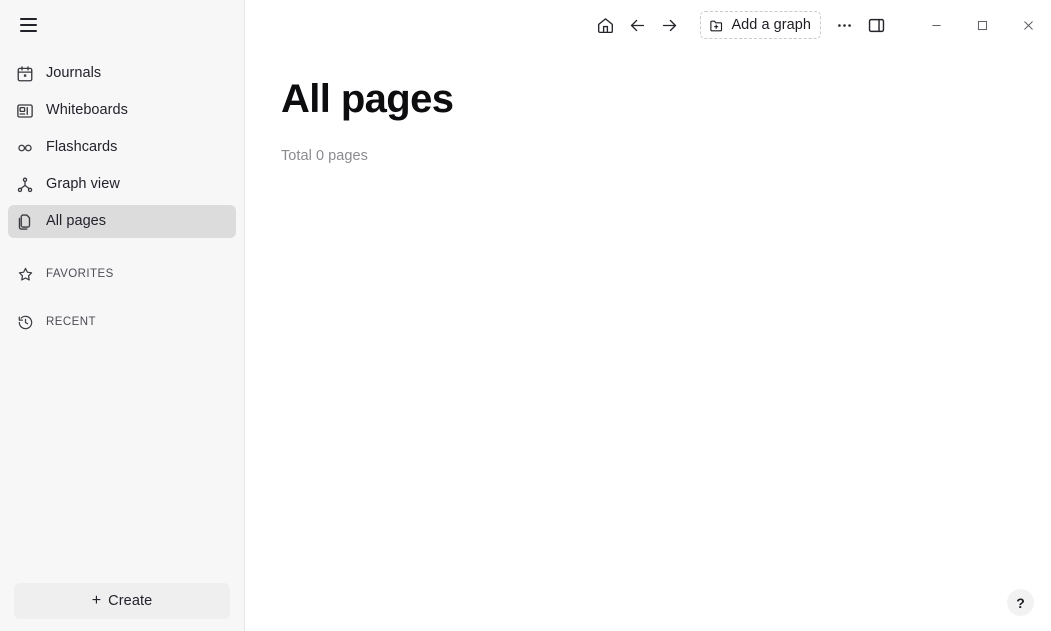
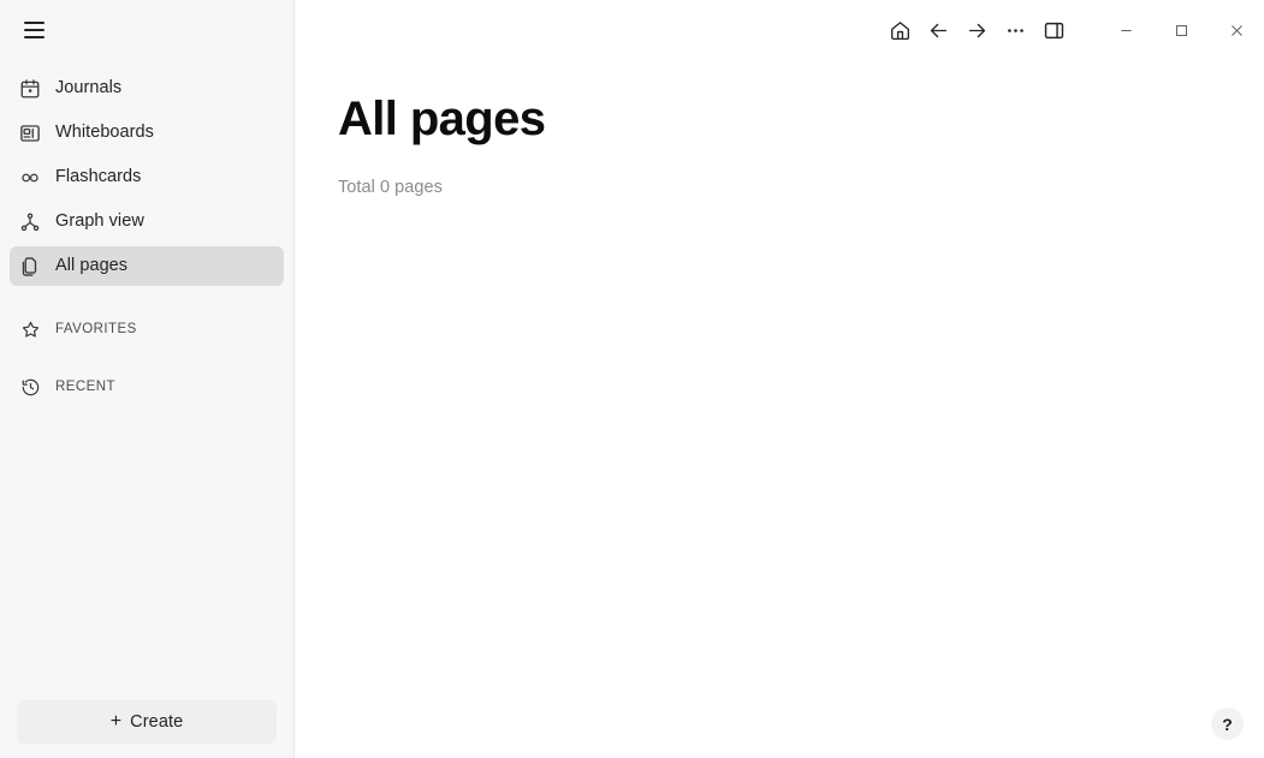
  Journals
  Whiteboards
  Flashcards
  Graph view
  All pages
  FAVORITES
  RECENT
  +
  Create
- Add a graph
  All pages
  Total 0 pages
  ?
